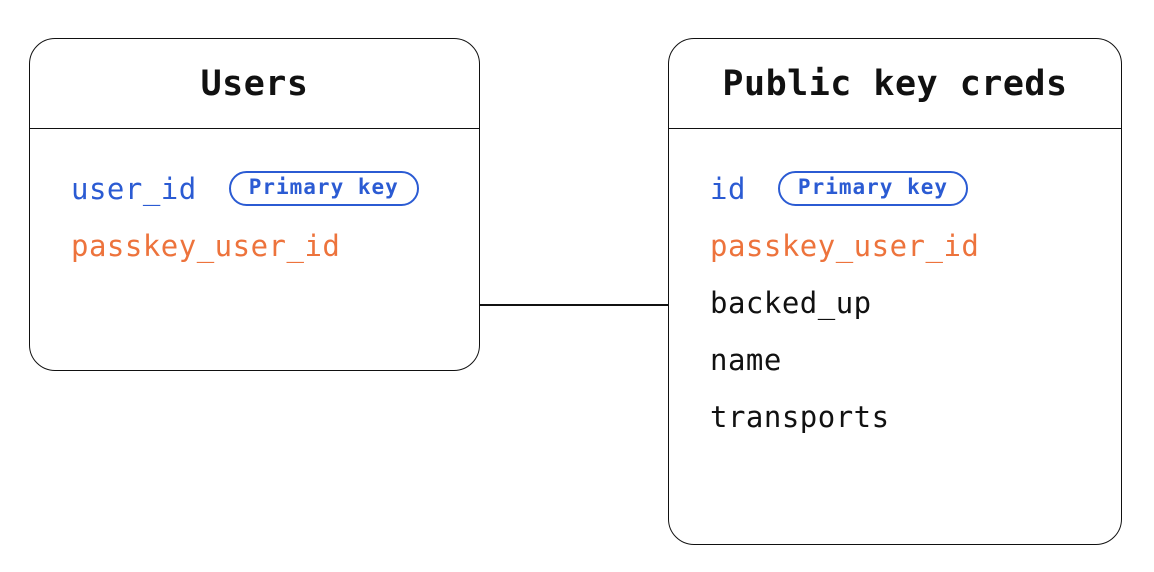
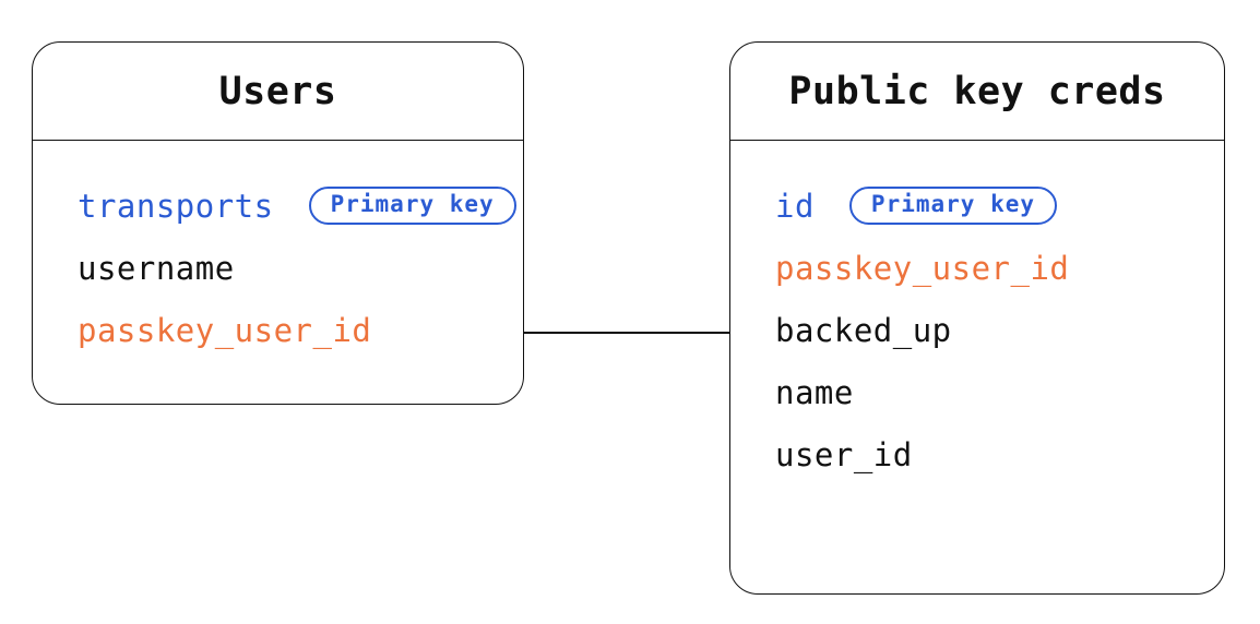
  Users
- user_id
+ transports
  Primary key
+ username
  passkey_user_id
  Public key creds
  id
  Primary key
  passkey_user_id
  backed_up
  name
- transports
+ user_id
